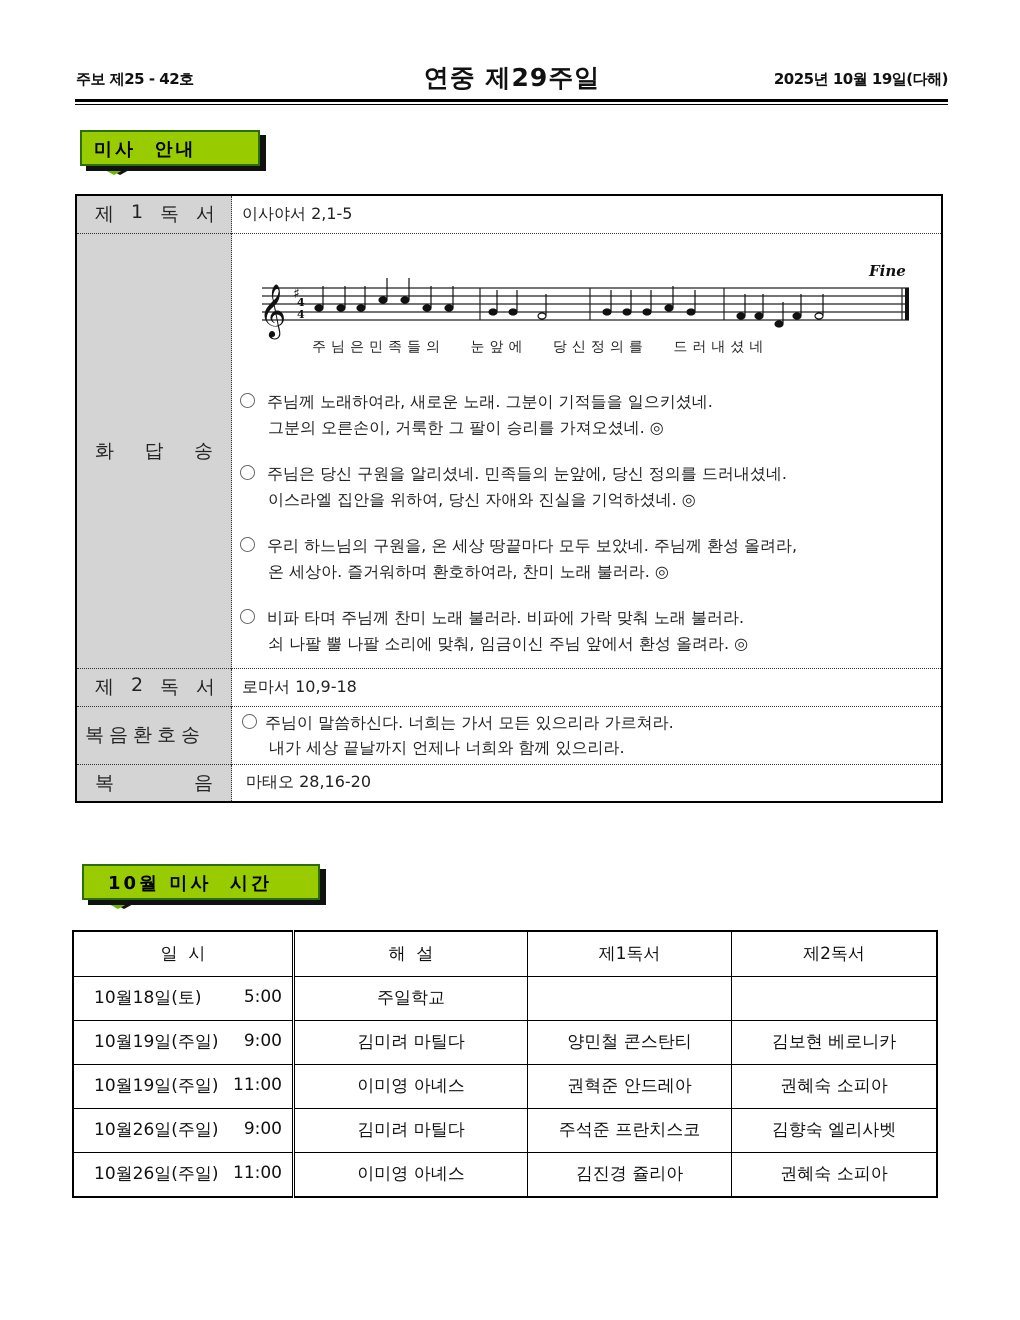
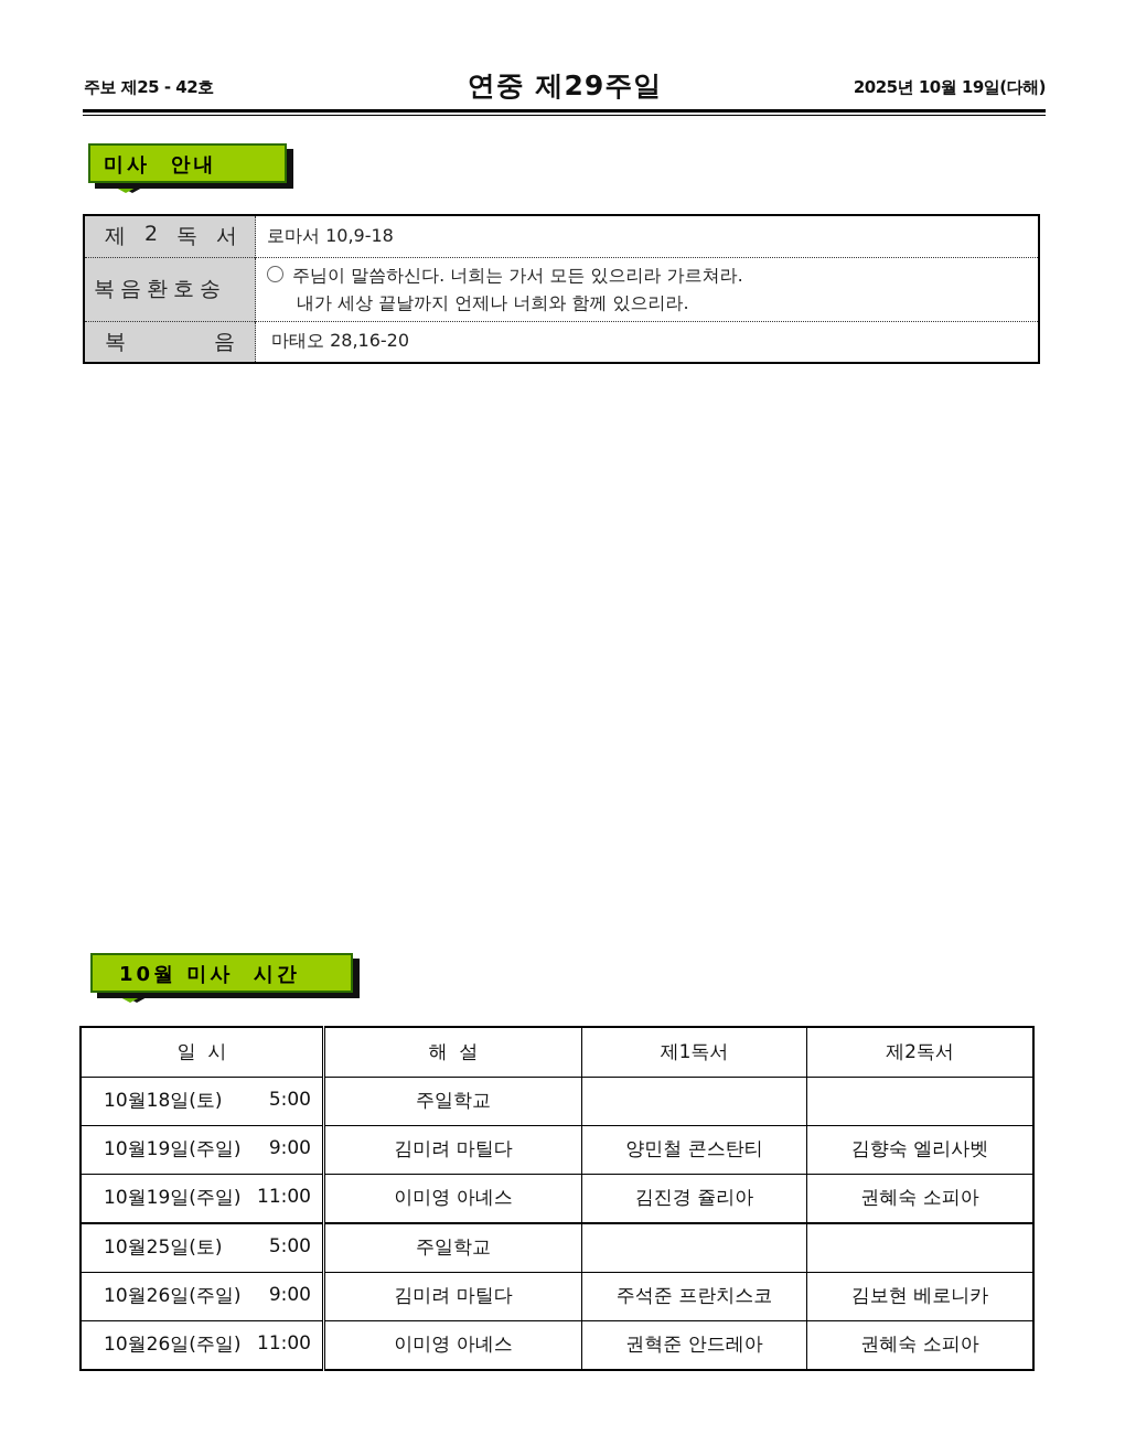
  주보 제25 - 42호
  연중 제29주일
  2025년 10월 19일(다해)
  미사 안내
- 제 1 독 서	이사야서 2,1-5
- 화 답 송	𝄞 ♯ 4 4 Fine 주님은민족들의 눈앞에 당신정의를 드러내셨네 주님께 노래하여라, 새로운 노래. 그분이 기적들을 일으키셨네. 그분의 오른손이, 거룩한 그 팔이 승리를 가져오셨네. ◎ 주님은 당신 구원을 알리셨네. 민족들의 눈앞에, 당신 정의를 드러내셨네. 이스라엘 집안을 위하여, 당신 자애와 진실을 기억하셨네. ◎ 우리 하느님의 구원을, 온 세상 땅끝마다 모두 보았네. 주님께 환성 올려라, 온 세상아. 즐거워하며 환호하여라, 찬미 노래 불러라. ◎ 비파 타며 주님께 찬미 노래 불러라. 비파에 가락 맞춰 노래 불러라. 쇠 나팔 뿔 나팔 소리에 맞춰, 임금이신 주님 앞에서 환성 올려라. ◎
  제 2 독 서	로마서 10,9-18
  복음환호송	주님이 말씀하신다. 너희는 가서 모든 있으리라 가르쳐라. 내가 세상 끝날까지 언제나 너희와 함께 있으리라.
  복 음	마태오 28,16-20
  10월 미사 시간
  일 시	해 설	제1독서	제2독서
  10월18일(토) 5:00	주일학교
- 10월19일(주일) 9:00	김미려 마틸다	양민철 콘스탄티	김보현 베로니카
+ 10월19일(주일) 9:00	김미려 마틸다	양민철 콘스탄티	김향숙 엘리사벳
- 10월19일(주일) 11:00	이미영 아녜스	권혁준 안드레아	권혜숙 소피아
+ 10월19일(주일) 11:00	이미영 아녜스	김진경 쥴리아	권혜숙 소피아
+ 10월25일(토) 5:00	주일학교
- 10월26일(주일) 9:00	김미려 마틸다	주석준 프란치스코	김향숙 엘리사벳
+ 10월26일(주일) 9:00	김미려 마틸다	주석준 프란치스코	김보현 베로니카
- 10월26일(주일) 11:00	이미영 아녜스	김진경 쥴리아	권혜숙 소피아
+ 10월26일(주일) 11:00	이미영 아녜스	권혁준 안드레아	권혜숙 소피아
